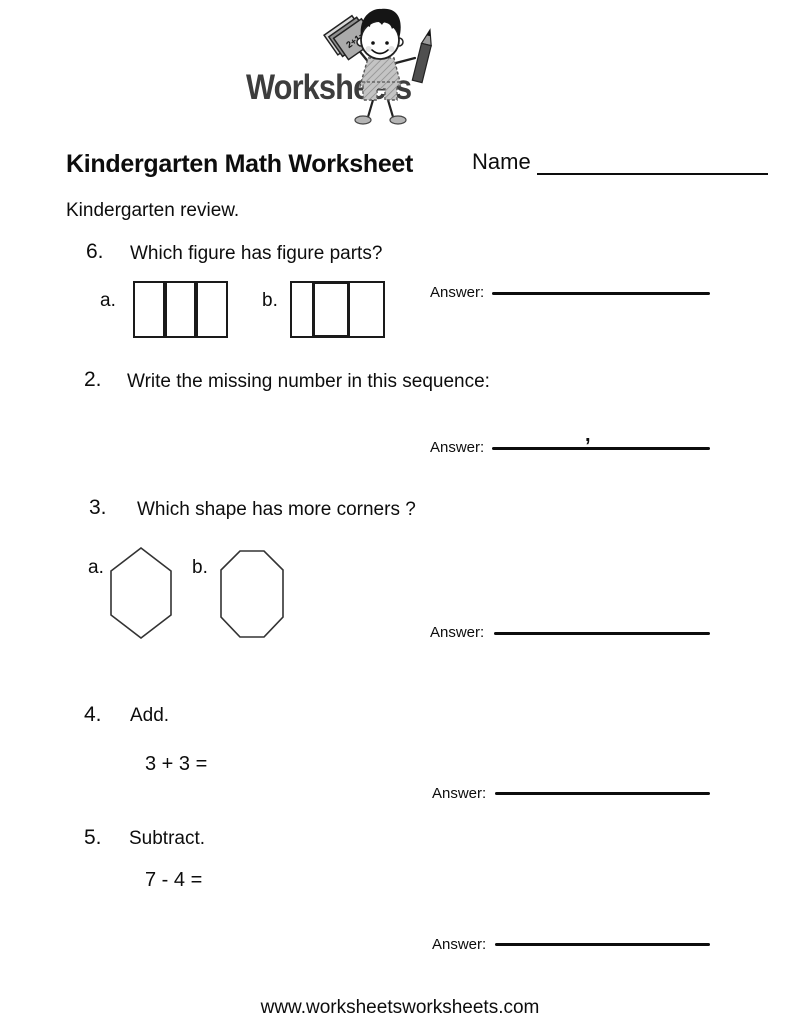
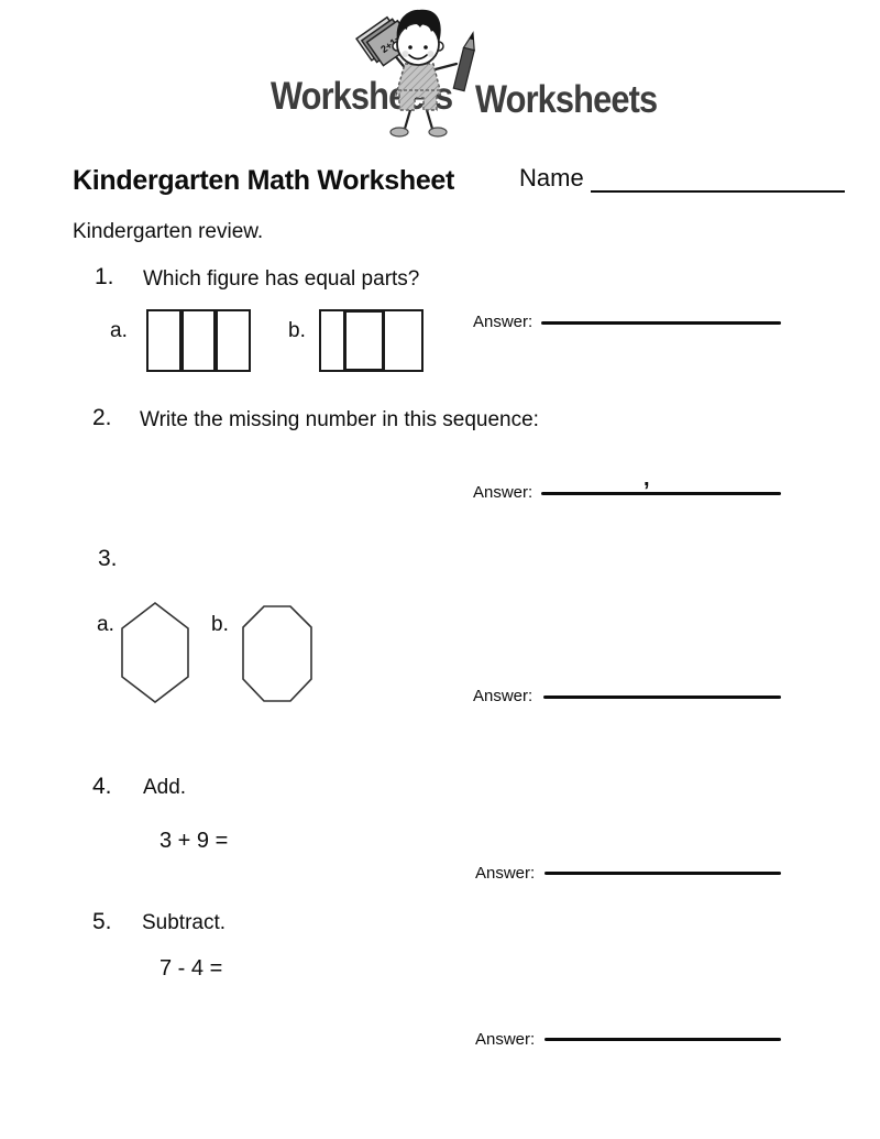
  Workshes
+ Worksheets
  Kindergarten Math Worksheet
  Name
  Kindergarten review.
- 6.
+ 1.
- Which figure has figure parts?
+ Which figure has equal parts?
  a.
  b.
  Answer:
  2.
  Write the missing number in this sequence:
  Answer:
  ,
  3.
- Which shape has more corners ?
  a.
  b.
  Answer:
  4.
  Add.
- 3 + 3 =
+ 3 + 9 =
  Answer:
  5.
  Subtract.
  7 - 4 =
  Answer:
- www.worksheetsworksheets.com
